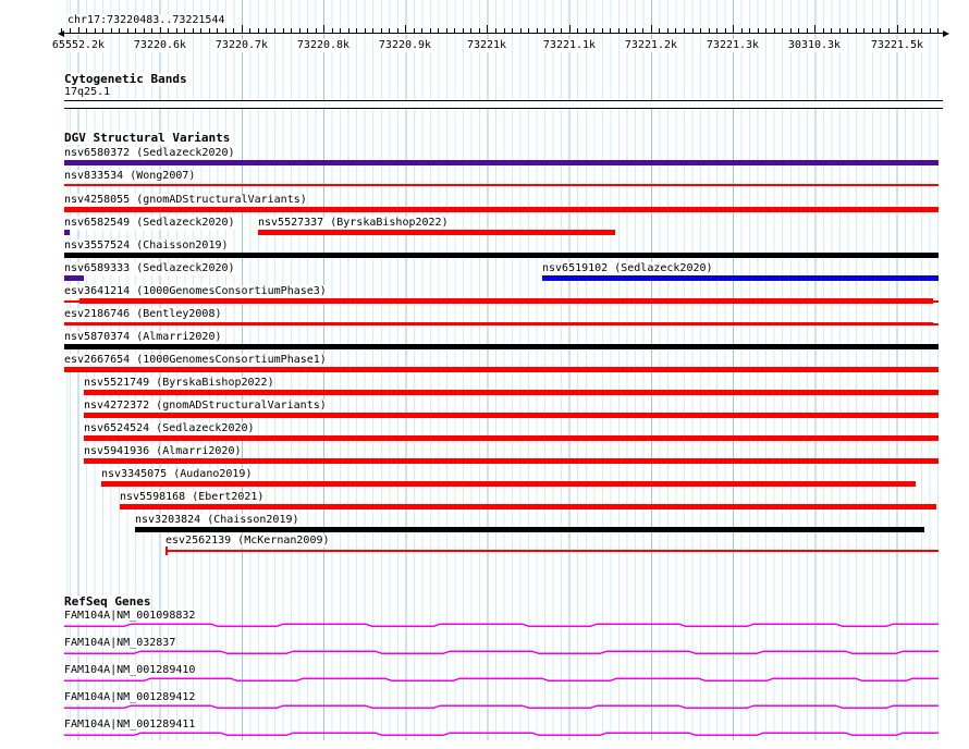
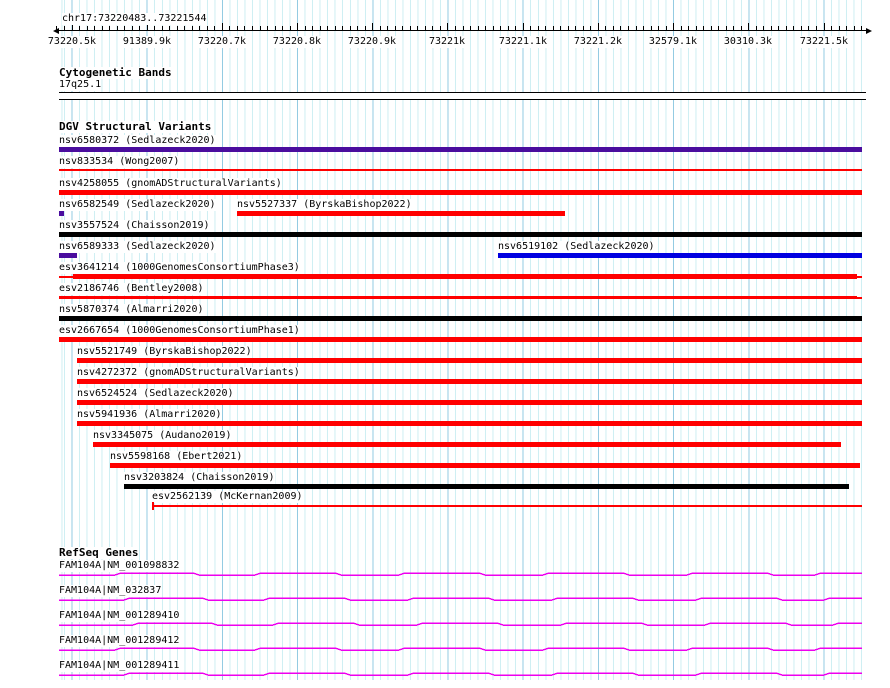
- 65552.2k
+ 73220.5k
- 73220.6k
+ 91389.9k
  73220.7k
  73220.8k
  73220.9k
  73221k
  73221.1k
  73221.2k
- 73221.3k
+ 32579.1k
  30310.3k
  73221.5k
  chr17:73220483..73221544
  Cytogenetic Bands
  17q25.1
  DGV Structural Variants
  nsv6580372 (Sedlazeck2020)
  nsv833534 (Wong2007)
  nsv4258055 (gnomADStructuralVariants)
  nsv6582549 (Sedlazeck2020)
  nsv5527337 (ByrskaBishop2022)
  nsv3557524 (Chaisson2019)
  nsv6589333 (Sedlazeck2020)
  nsv6519102 (Sedlazeck2020)
  esv3641214 (1000GenomesConsortiumPhase3)
  esv2186746 (Bentley2008)
  nsv5870374 (Almarri2020)
  esv2667654 (1000GenomesConsortiumPhase1)
  nsv5521749 (ByrskaBishop2022)
  nsv4272372 (gnomADStructuralVariants)
  nsv6524524 (Sedlazeck2020)
  nsv5941936 (Almarri2020)
  nsv3345075 (Audano2019)
  nsv5598168 (Ebert2021)
  nsv3203824 (Chaisson2019)
  esv2562139 (McKernan2009)
  RefSeq Genes
  FAM104A|NM_001098832
  FAM104A|NM_032837
  FAM104A|NM_001289410
  FAM104A|NM_001289412
  FAM104A|NM_001289411
